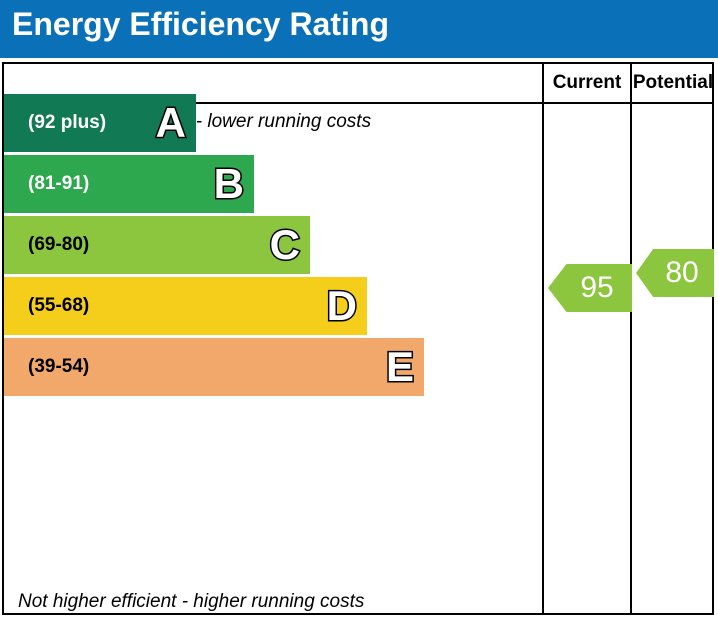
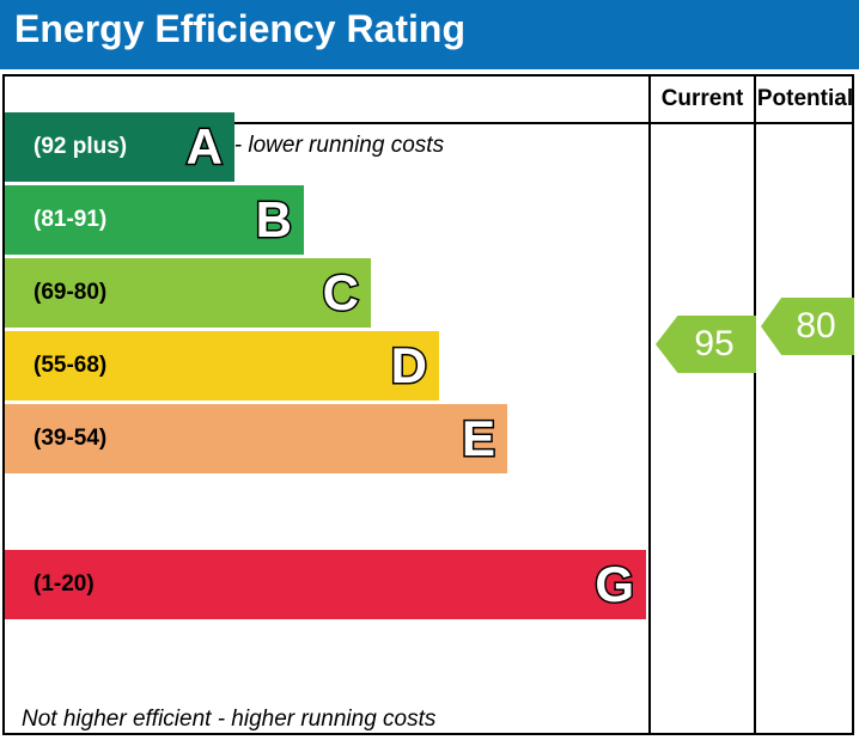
  Energy Efficiency Rating
  Current
  Potential
  (92 plus)
  A
  (81-91)
  B
  (69-80)
  C
  (55-68)
  D
  (39-54)
  E
+ (1-20)
+ G
  95
  80
  Not higher efficient - higher running costs
